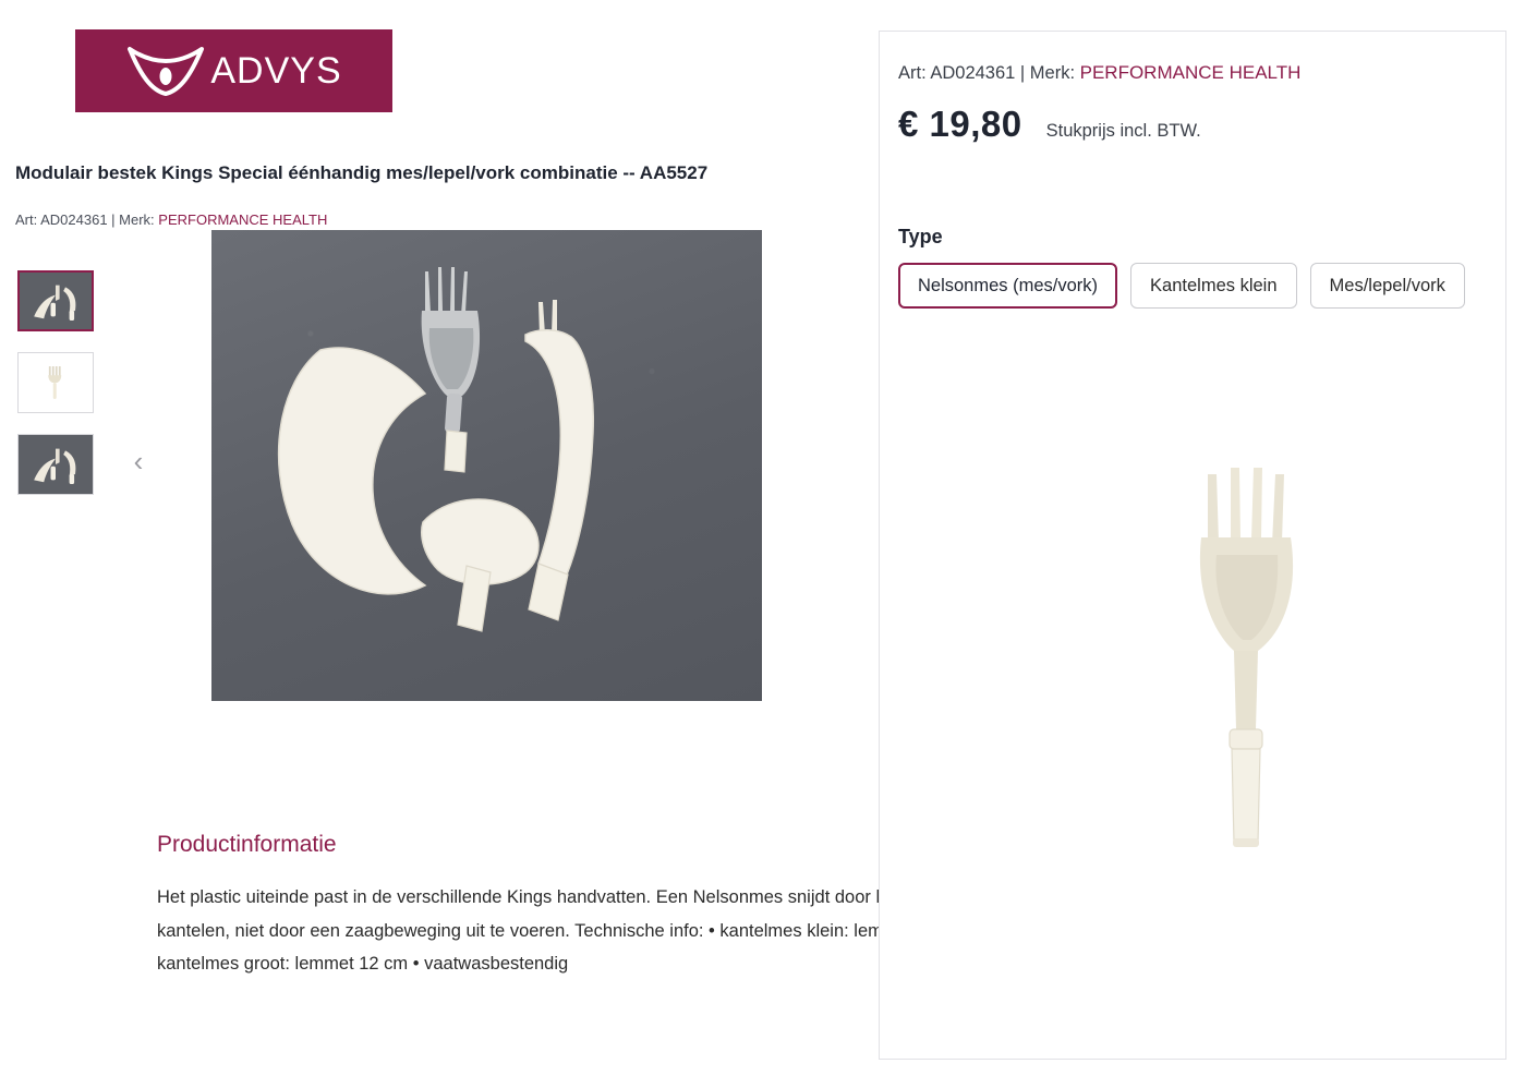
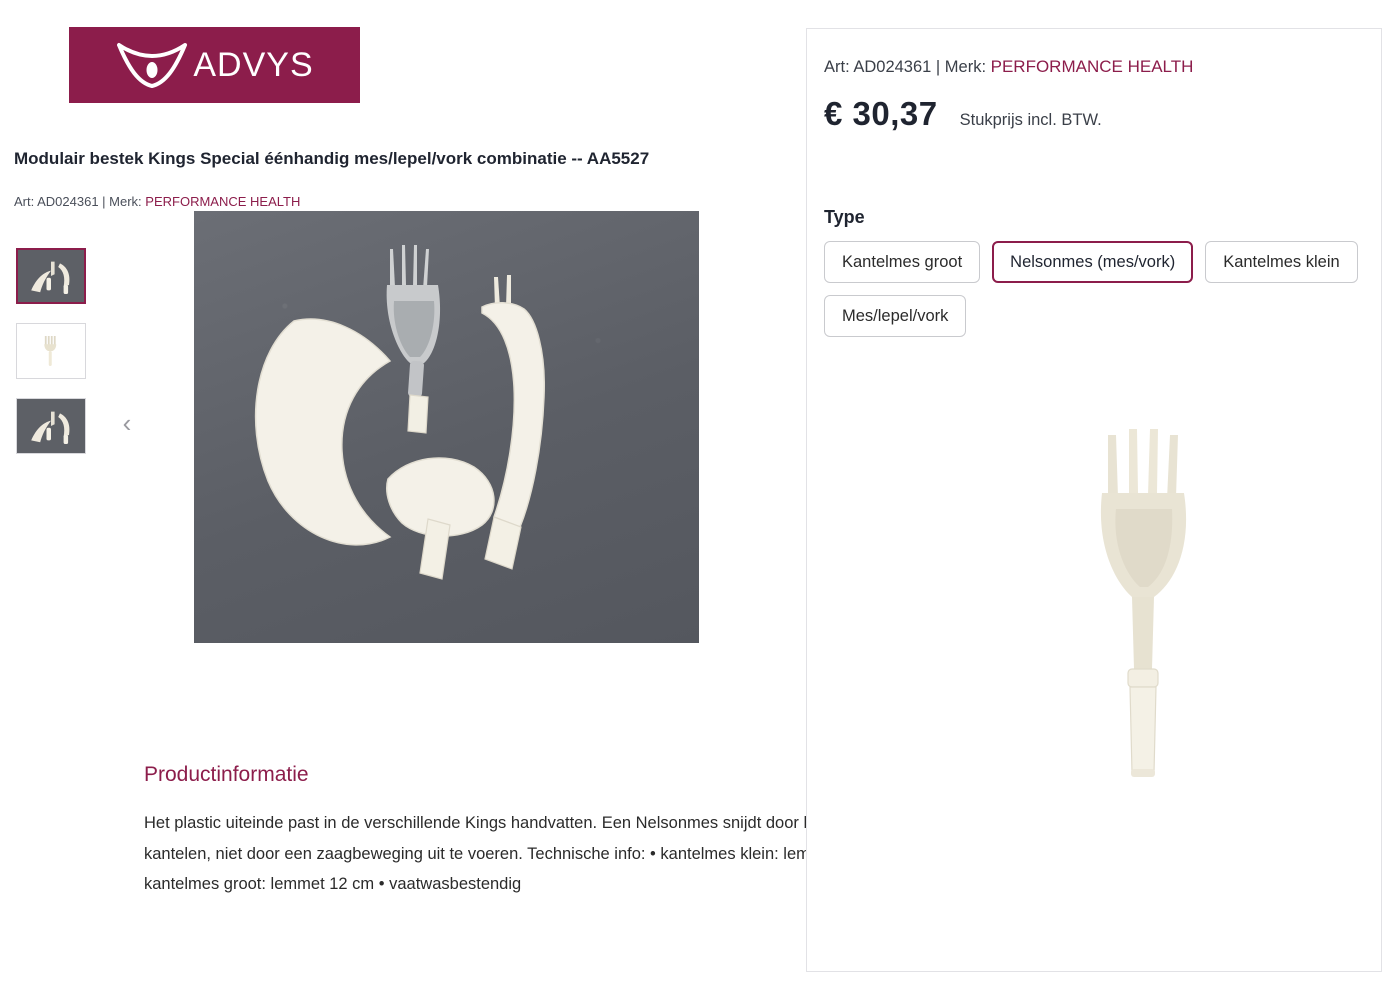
  ADVYS
  Modulair bestek Kings Special éénhandig mes/lepel/vork combinatie -- AA5527
  Art: AD024361 | Merk: PERFORMANCE HEALTH
  ‹
  Productinformatie
  Het plastic uiteinde past in de verschillende Kings handvatten. Een Nelsonmes snijdt door kantelen, niet door een zaagbeweging uit te voeren. Technische info: • kantelmes klein: lem kantelmes groot: lemmet 12 cm • vaatwasbestendig
  Art: AD024361 | Merk: PERFORMANCE HEALTH
- € 19,80
+ € 30,37
  Stukprijs incl. BTW.
  Type
+ Kantelmes groot
  Nelsonmes (mes/vork)
  Kantelmes klein
  Mes/lepel/vork
